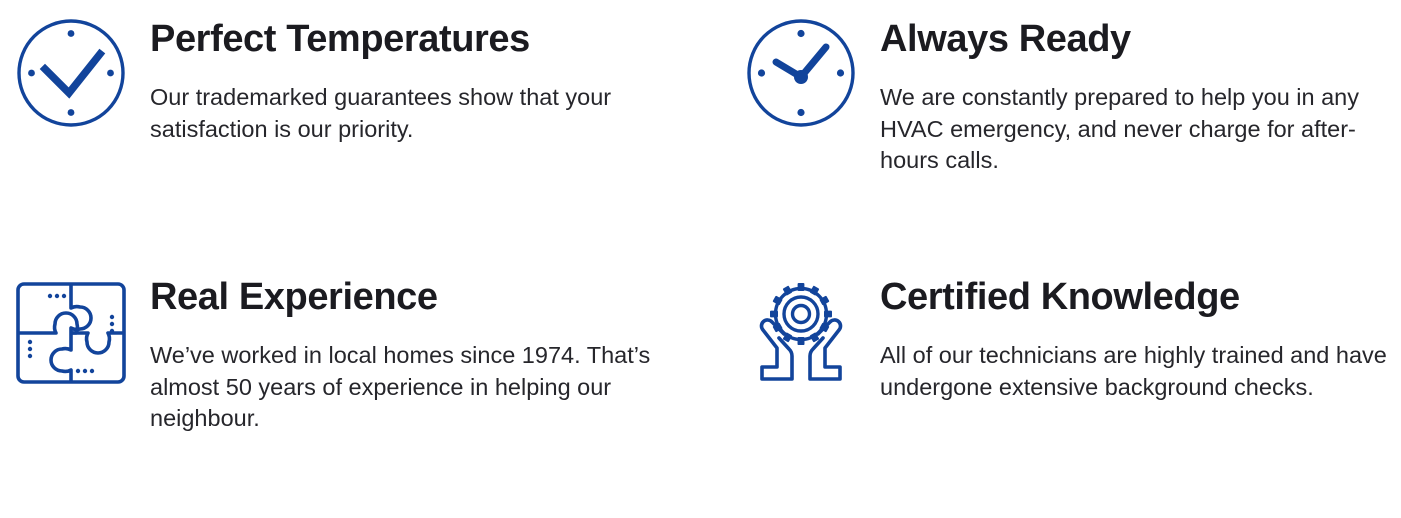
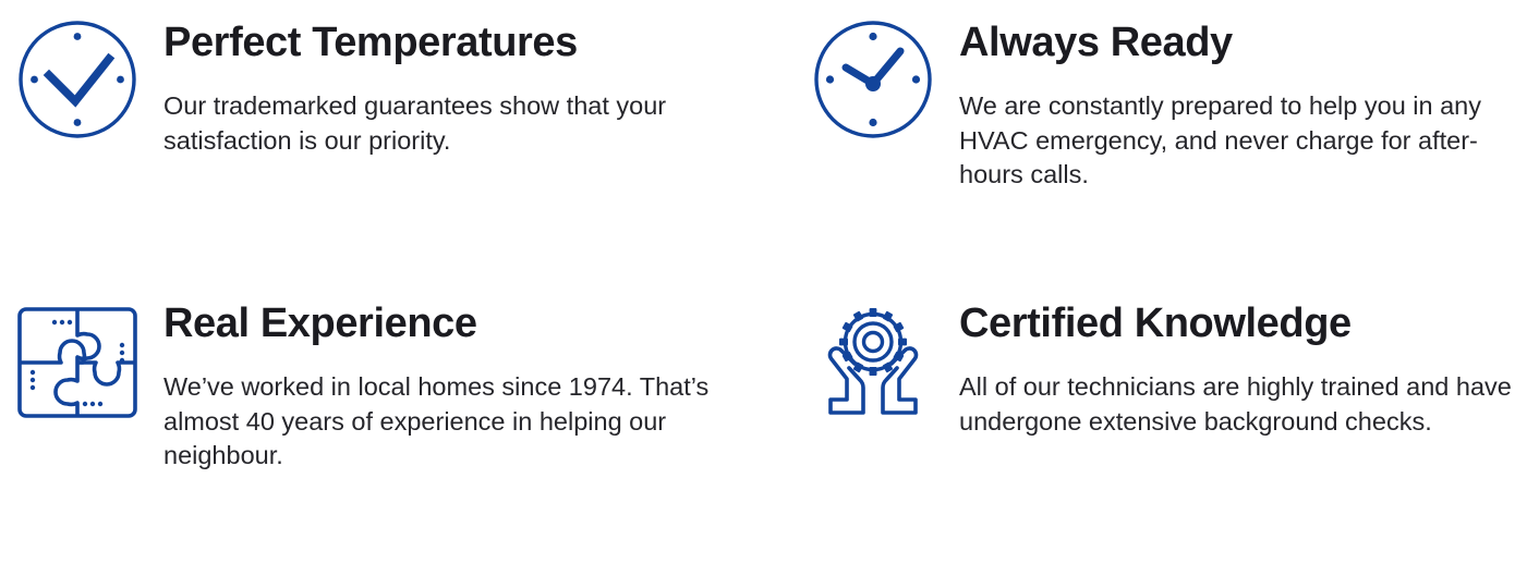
  Perfect Temperatures
  Our trademarked guarantees show that your satisfaction is our priority.
  Always Ready
  We are constantly prepared to help you in any HVAC emergency, and never charge for after-hours calls.
  Real Experience
- We’ve worked in local homes since 1974. That’s almost 50 years of experience in helping our neighbour.
+ We’ve worked in local homes since 1974. That’s almost 40 years of experience in helping our neighbour.
  Certified Knowledge
  All of our technicians are highly trained and have undergone extensive background checks.
